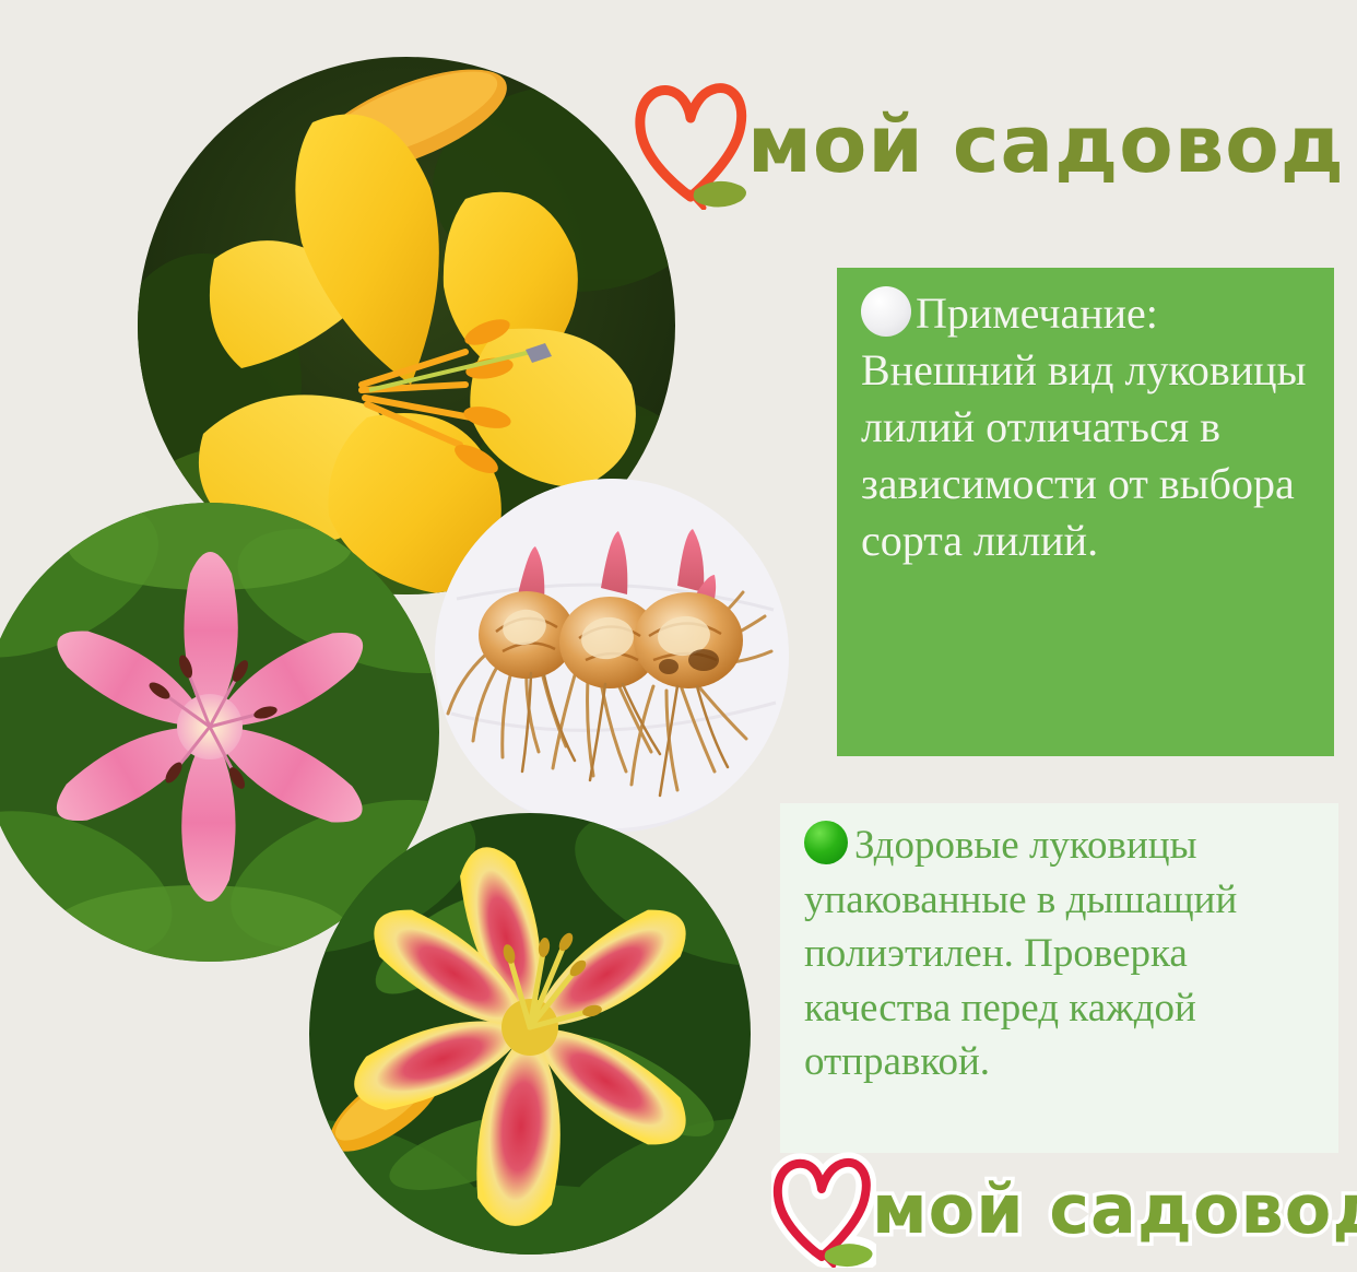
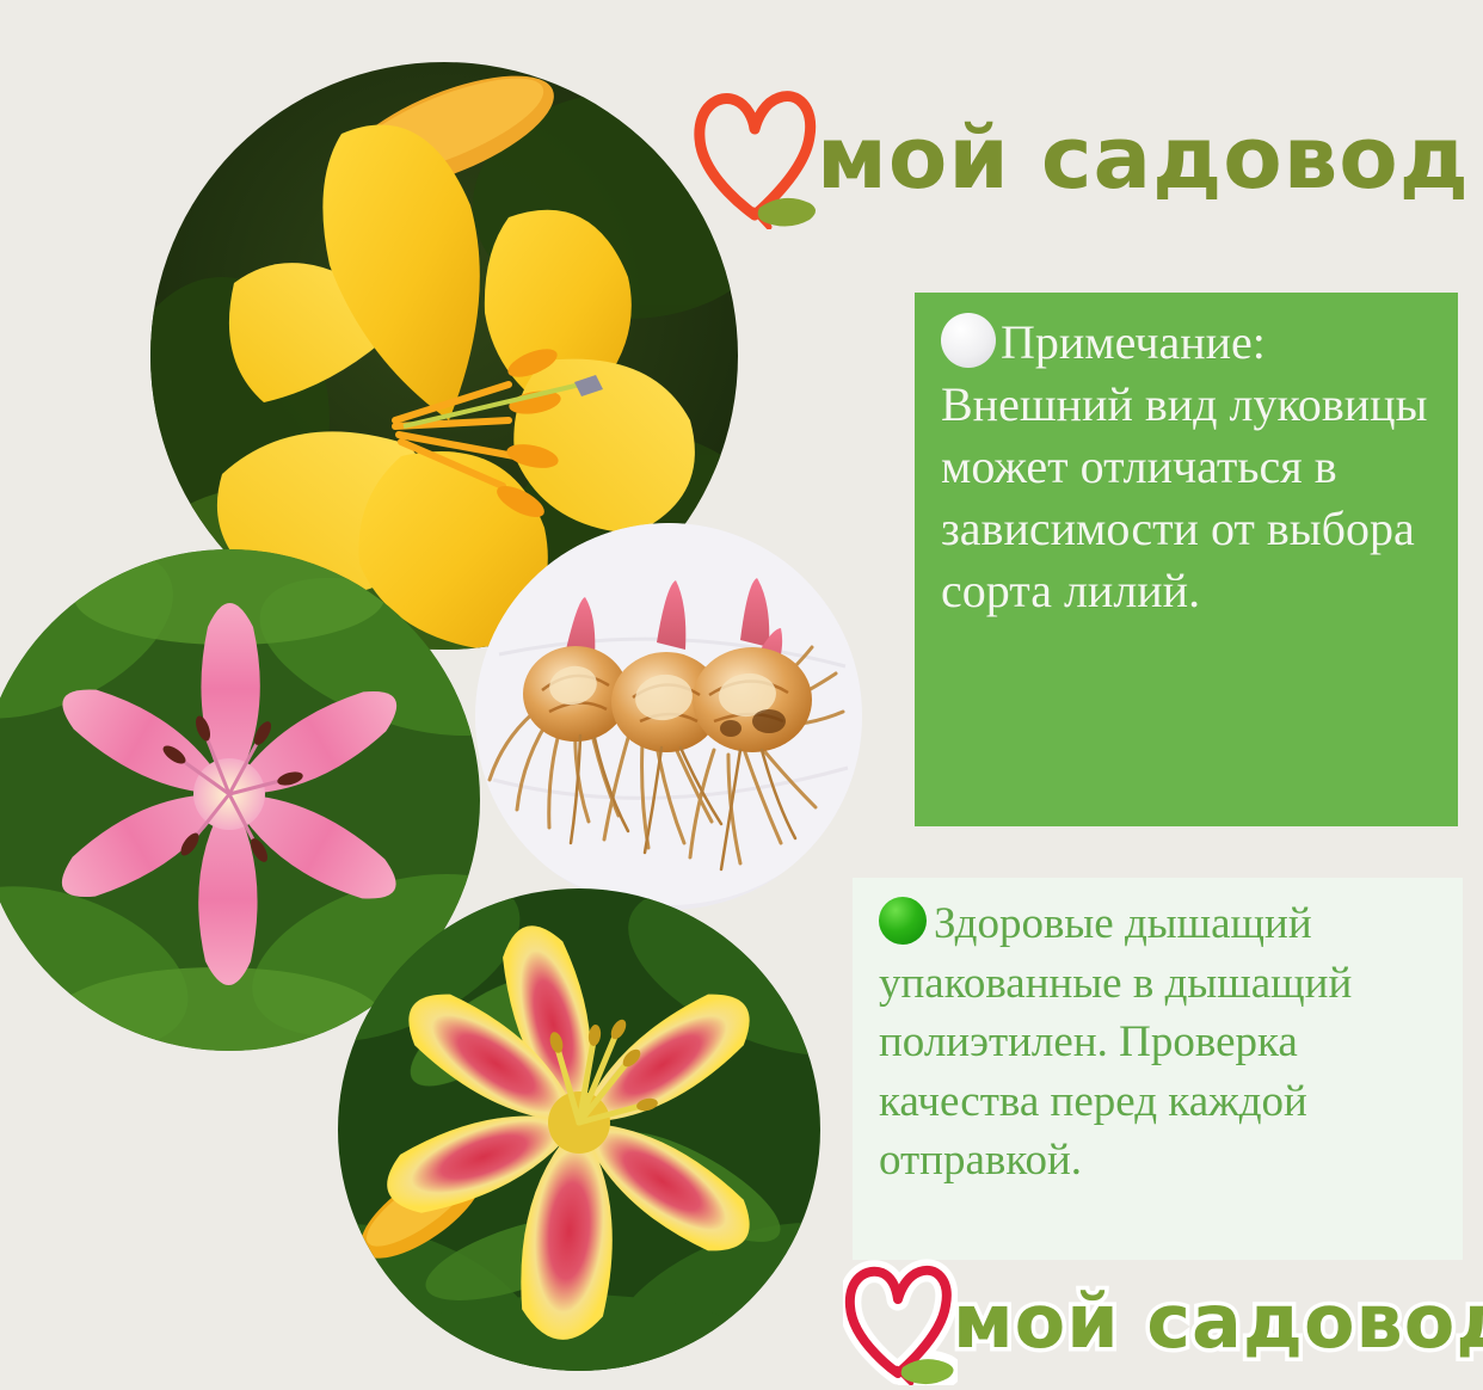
  мой садовод
- Примечание: Внешний вид луковицы лилий отличаться в зависимости от выбора сорта лилий.
+ Примечание: Внешний вид луковицы может отличаться в зависимости от выбора сорта лилий.
- Здоровые луковицы упакованные в дышащий полиэтилен. Проверка качества перед каждой отправкой.
+ Здоровые дышащий упакованные в дышащий полиэтилен. Проверка качества перед каждой отправкой.
  мой садово
